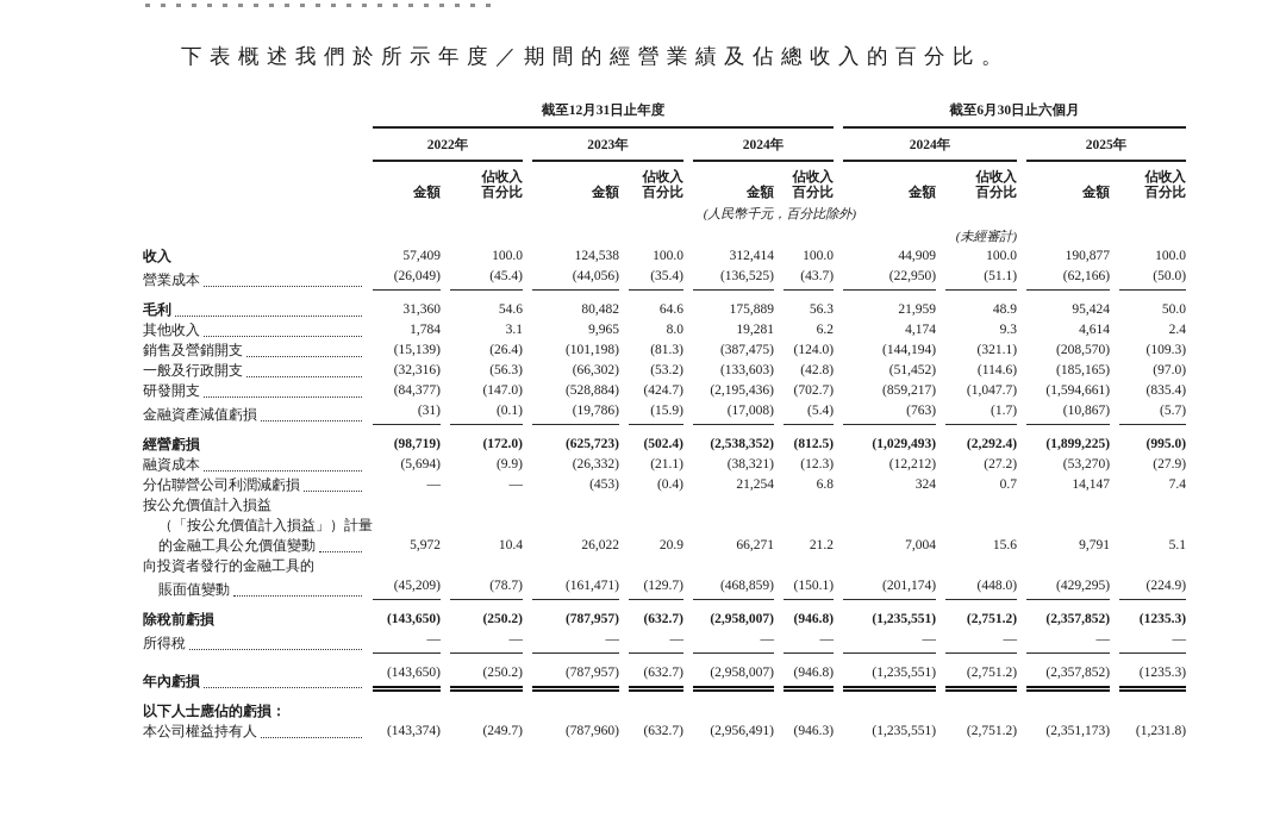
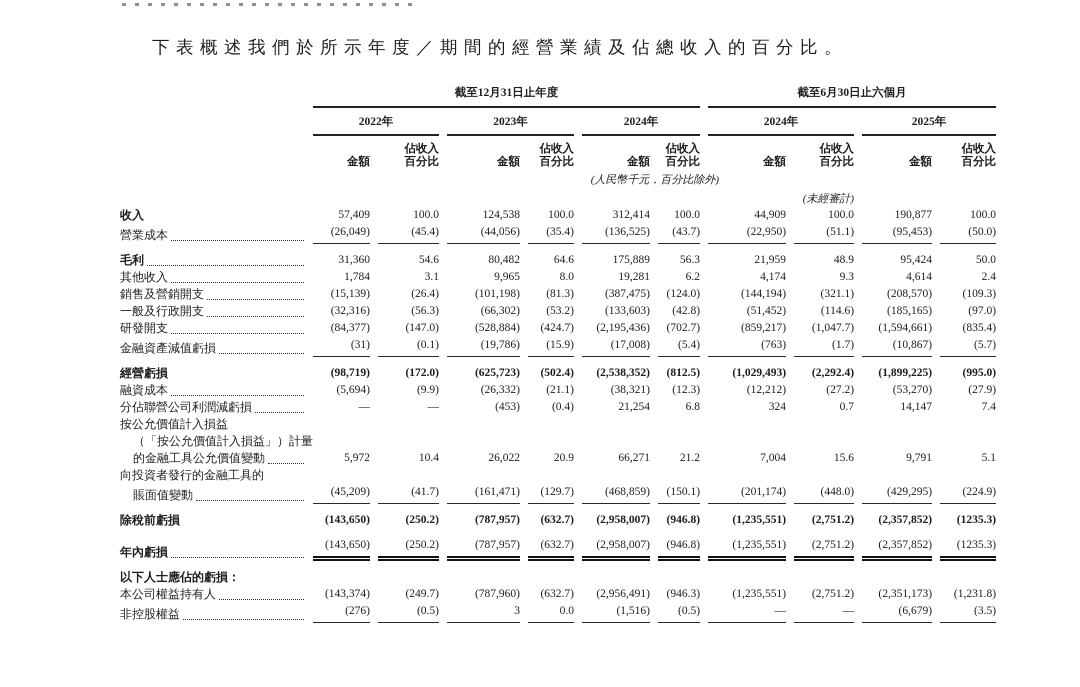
  下表概述我們於所示年度／期間的經營業績及佔總收入的百分比。
  	截至12月31日止年度	截至6月30日止六個月
  	2022年	2023年	2024年	2024年	2025年
  	金額	佔收入 百分比	金額	佔收入 百分比	金額	佔收入 百分比	金額	佔收入 百分比	金額	佔收入 百分比
  	(人民幣千元，百分比除外)
  							(未經審計)
  收入	57,409	100.0	124,538	100.0	312,414	100.0	44,909	100.0	190,877	100.0
- 營業成本	(26,049)	(45.4)	(44,056)	(35.4)	(136,525)	(43.7)	(22,950)	(51.1)	(62,166)	(50.0)
+ 營業成本	(26,049)	(45.4)	(44,056)	(35.4)	(136,525)	(43.7)	(22,950)	(51.1)	(95,453)	(50.0)
  毛利	31,360	54.6	80,482	64.6	175,889	56.3	21,959	48.9	95,424	50.0
  其他收入	1,784	3.1	9,965	8.0	19,281	6.2	4,174	9.3	4,614	2.4
  銷售及營銷開支	(15,139)	(26.4)	(101,198)	(81.3)	(387,475)	(124.0)	(144,194)	(321.1)	(208,570)	(109.3)
  一般及行政開支	(32,316)	(56.3)	(66,302)	(53.2)	(133,603)	(42.8)	(51,452)	(114.6)	(185,165)	(97.0)
  研發開支	(84,377)	(147.0)	(528,884)	(424.7)	(2,195,436)	(702.7)	(859,217)	(1,047.7)	(1,594,661)	(835.4)
  金融資產減值虧損	(31)	(0.1)	(19,786)	(15.9)	(17,008)	(5.4)	(763)	(1.7)	(10,867)	(5.7)
  經營虧損	(98,719)	(172.0)	(625,723)	(502.4)	(2,538,352)	(812.5)	(1,029,493)	(2,292.4)	(1,899,225)	(995.0)
  融資成本	(5,694)	(9.9)	(26,332)	(21.1)	(38,321)	(12.3)	(12,212)	(27.2)	(53,270)	(27.9)
  分佔聯營公司利潤減虧損	—	—	(453)	(0.4)	21,254	6.8	324	0.7	14,147	7.4
  按公允價值計入損益
  （「按公允價值計入損益」）計量
  的金融工具公允價值變動	5,972	10.4	26,022	20.9	66,271	21.2	7,004	15.6	9,791	5.1
  向投資者發行的金融工具的
- 賬面值變動	(45,209)	(78.7)	(161,471)	(129.7)	(468,859)	(150.1)	(201,174)	(448.0)	(429,295)	(224.9)
+ 賬面值變動	(45,209)	(41.7)	(161,471)	(129.7)	(468,859)	(150.1)	(201,174)	(448.0)	(429,295)	(224.9)
  除稅前虧損	(143,650)	(250.2)	(787,957)	(632.7)	(2,958,007)	(946.8)	(1,235,551)	(2,751.2)	(2,357,852)	(1235.3)
- 所得稅	—	—	—	—	—	—	—	—	—	—
  年內虧損	(143,650)	(250.2)	(787,957)	(632.7)	(2,958,007)	(946.8)	(1,235,551)	(2,751.2)	(2,357,852)	(1235.3)
  以下人士應佔的虧損：
  本公司權益持有人	(143,374)	(249.7)	(787,960)	(632.7)	(2,956,491)	(946.3)	(1,235,551)	(2,751.2)	(2,351,173)	(1,231.8)
+ 非控股權益	(276)	(0.5)	3	0.0	(1,516)	(0.5)	—	—	(6,679)	(3.5)
